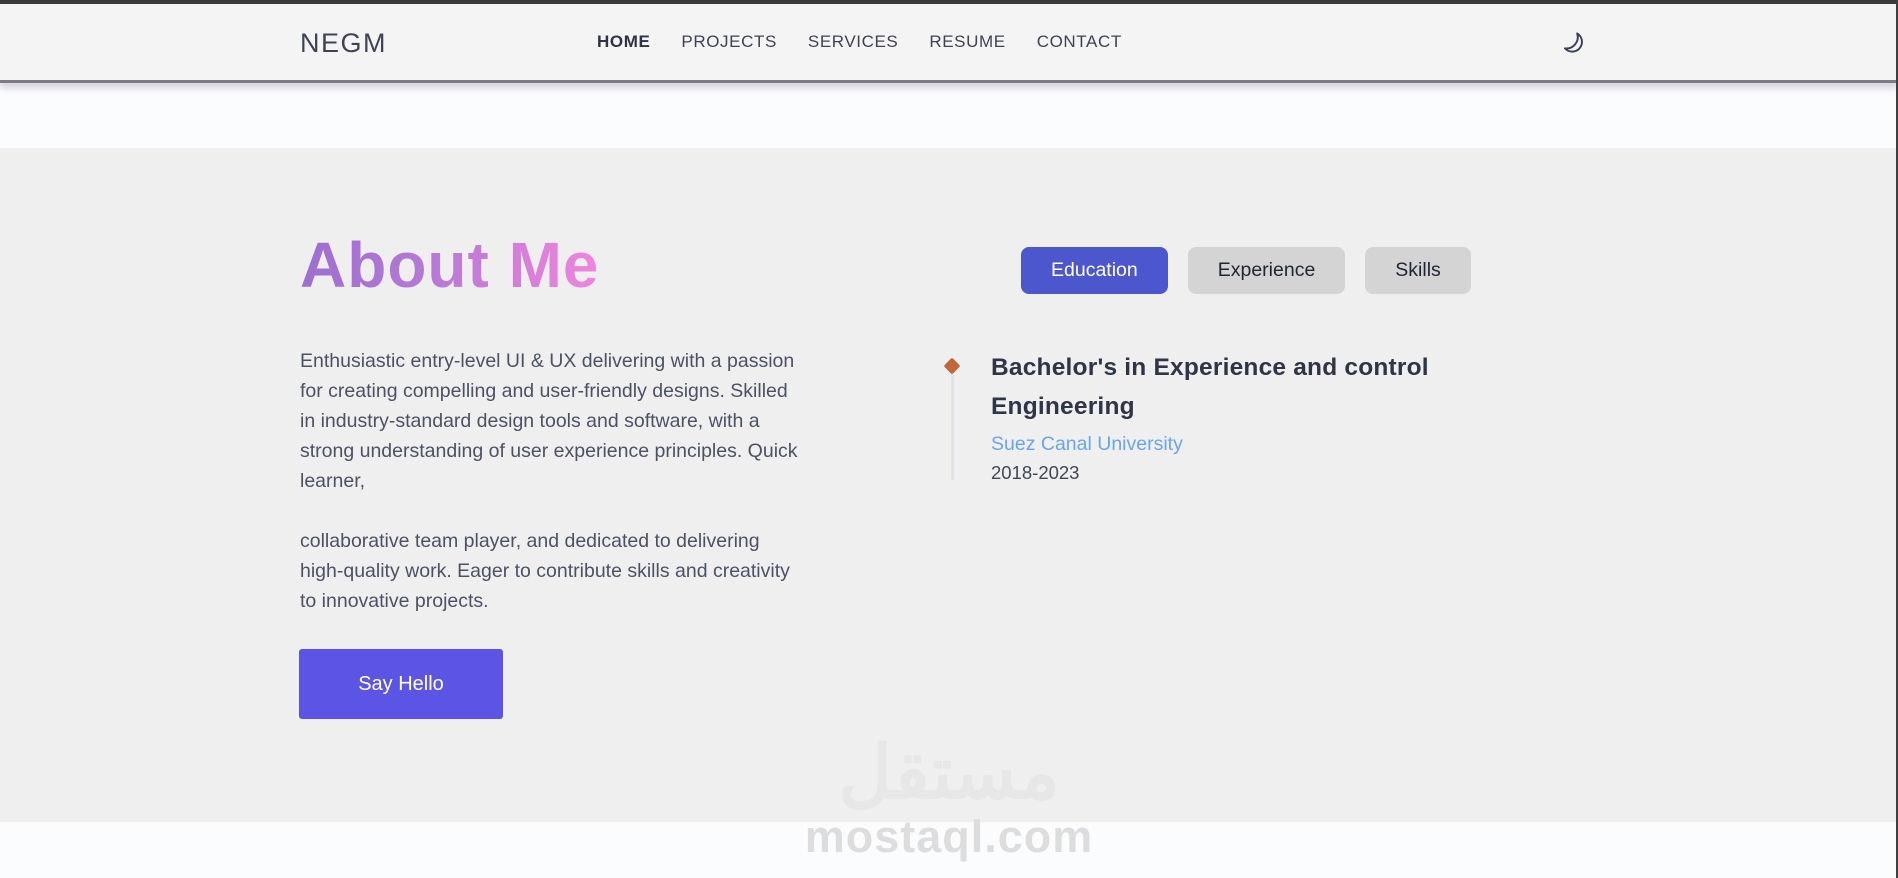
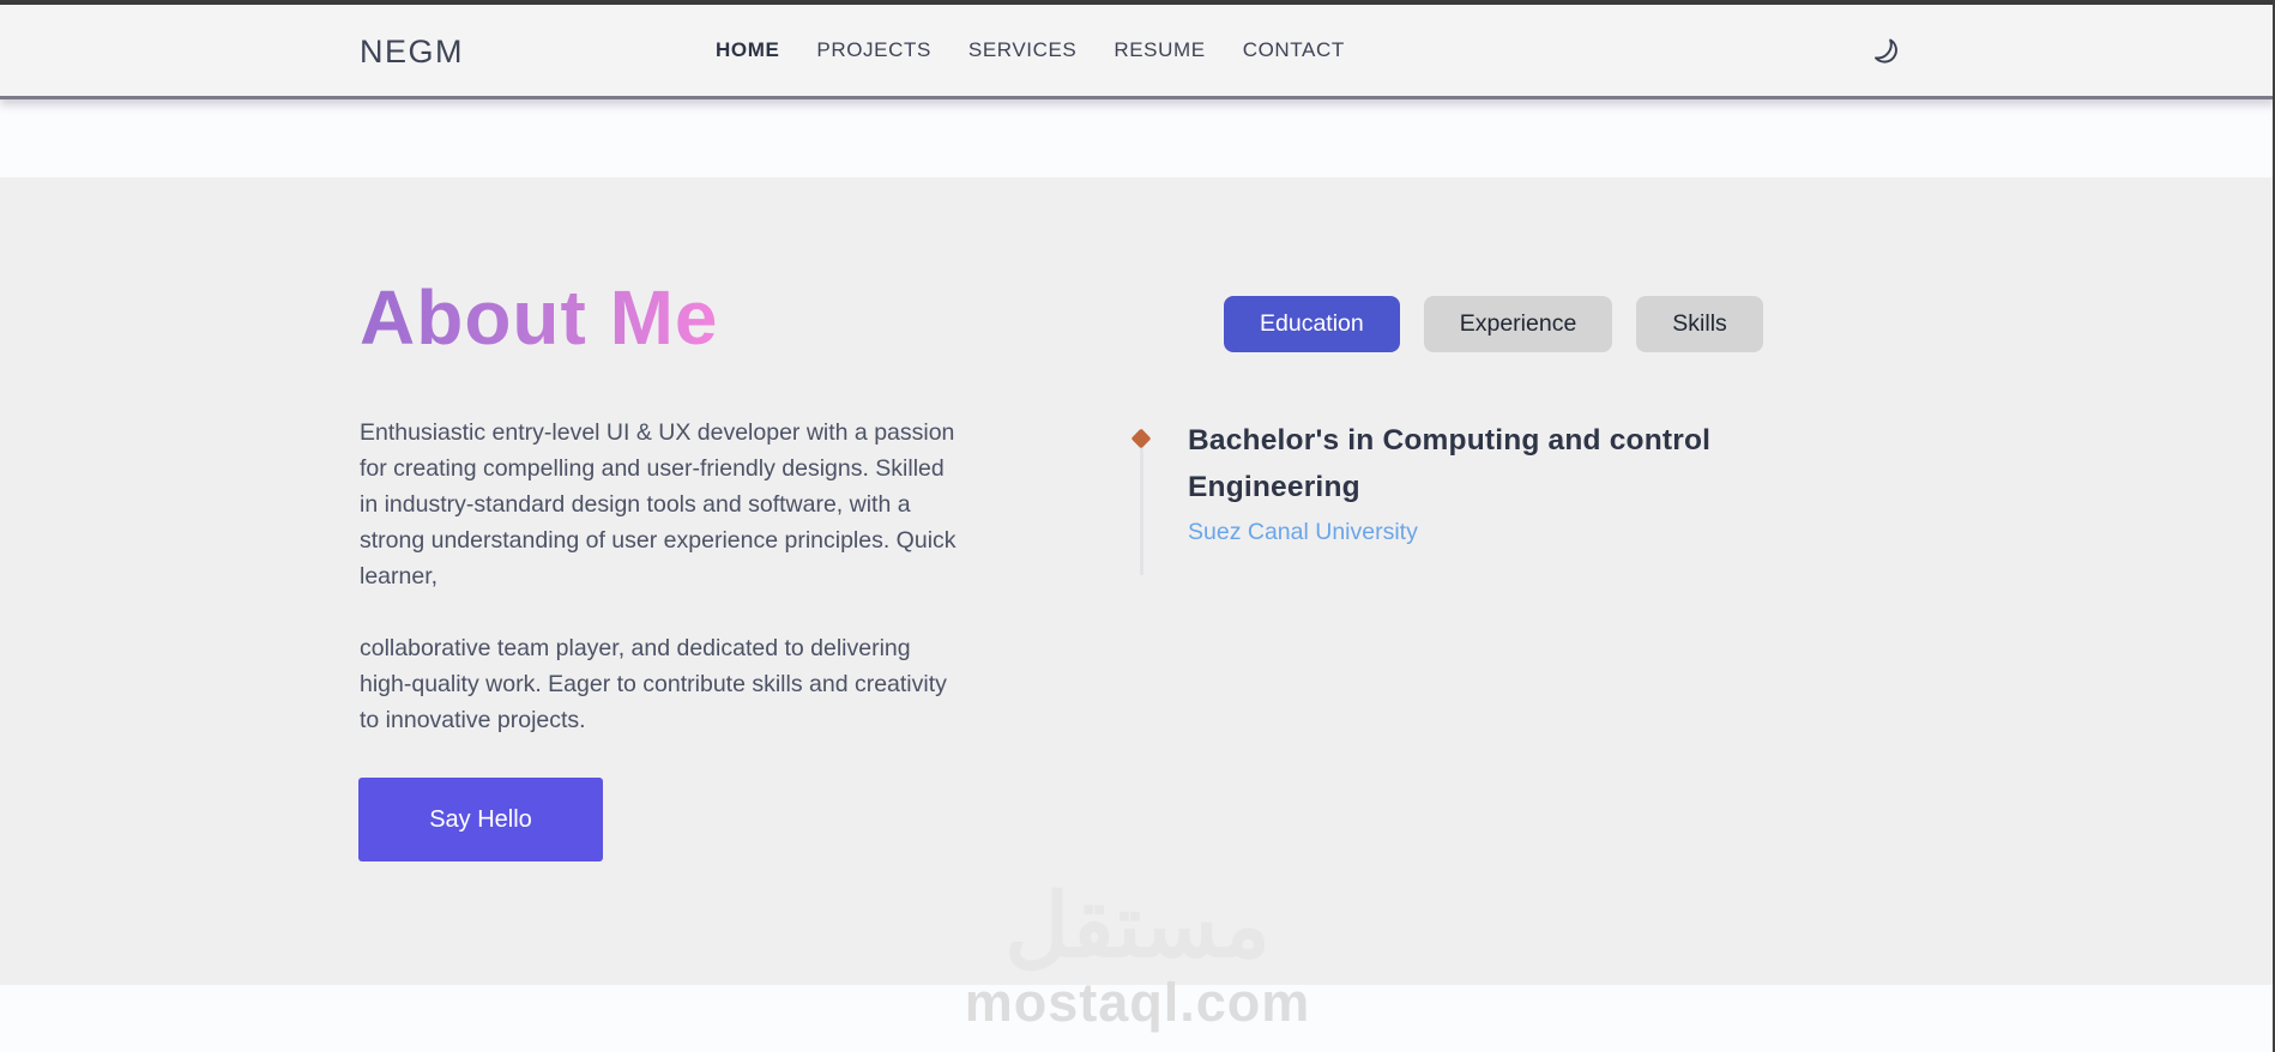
  NEGM
  HOME
  PROJECTS
  SERVICES
  RESUME
  CONTACT
  About Me
- Enthusiastic entry-level UI & UX delivering with a passion for creating compelling and user-friendly designs. Skilled in industry-standard design tools and software, with a strong understanding of user experience principles. Quick learner,
+ Enthusiastic entry-level UI & UX developer with a passion for creating compelling and user-friendly designs. Skilled in industry-standard design tools and software, with a strong understanding of user experience principles. Quick learner,
  collaborative team player, and dedicated to delivering high-quality work. Eager to contribute skills and creativity to innovative projects.
  Say Hello
  Education
  Experience
  Skills
- Bachelor's in Experience and control Engineering
+ Bachelor's in Computing and control Engineering
  Suez Canal University
- 2018-2023
  mostaql.com
